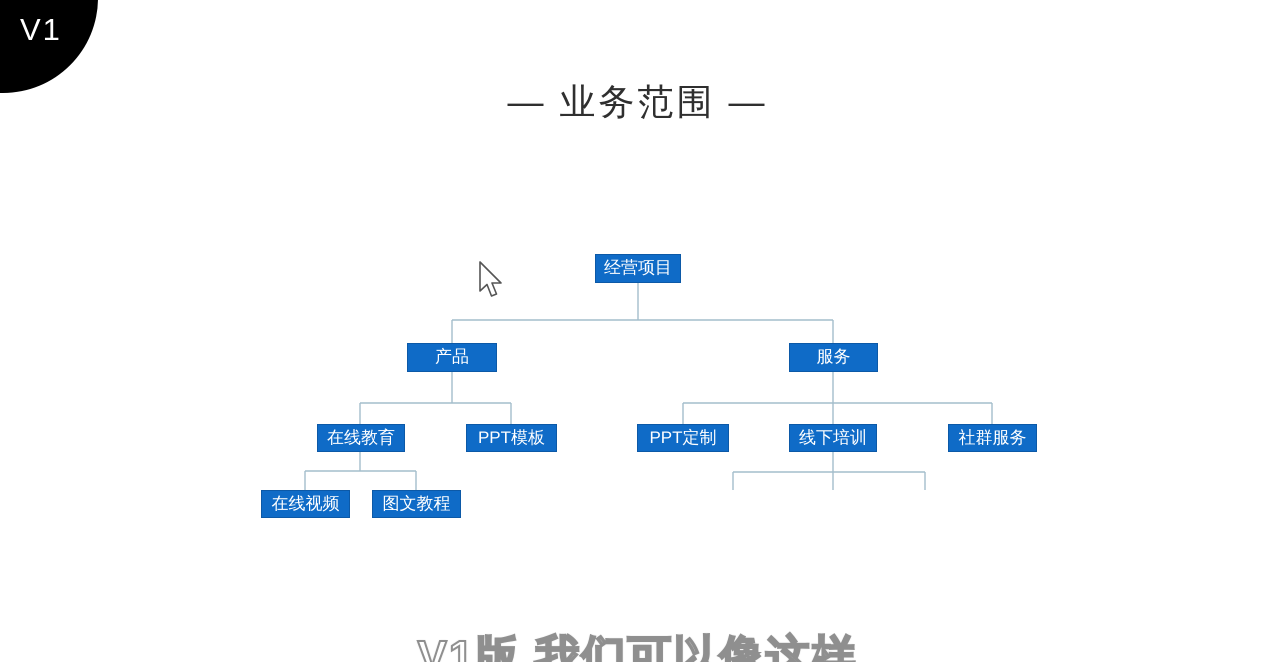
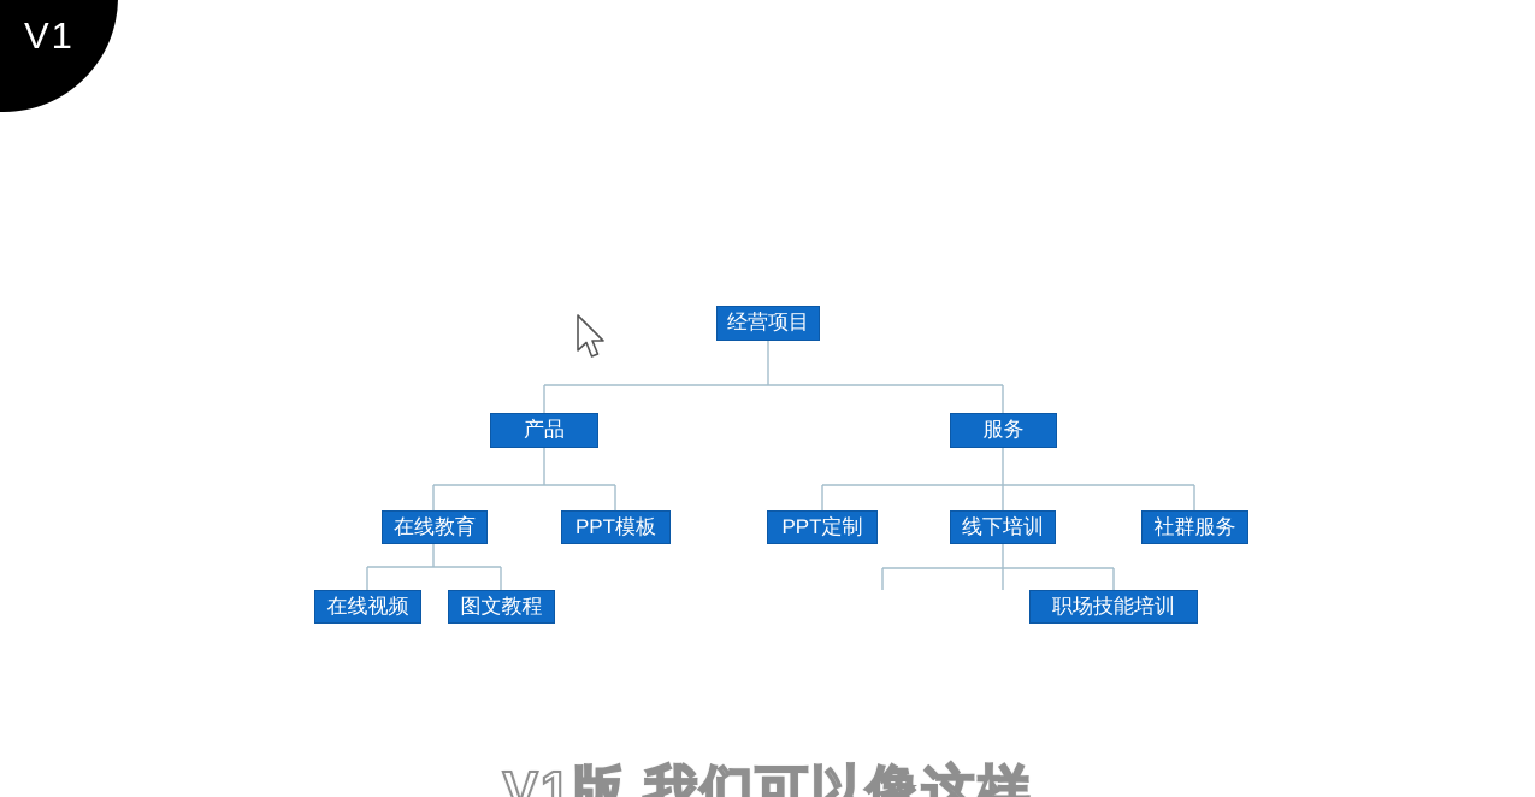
  V1
- — 业务范围 —
  经营项目
  产品
  服务
  在线教育
  PPT模板
  PPT定制
  线下培训
  社群服务
  在线视频
  图文教程
+ 职场技能培训
  V1版 我们可以像这样
